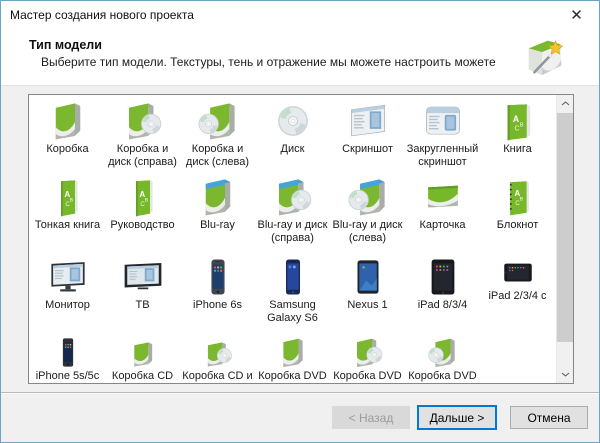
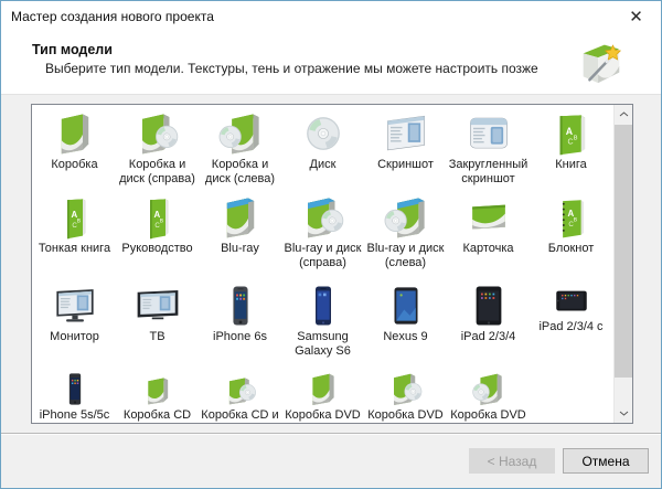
  Мастер создания нового проекта
  ✕
  Тип модели
- Выберите тип модели. Текстуры, тень и отражение мы можете настроить можете
+ Выберите тип модели. Текстуры, тень и отражение мы можете настроить позже
  Коробка
  Коробка и диск (справа)
  Коробка и диск (слева)
  Диск
  Скриншот
  Закругленный скриншот
  Книга
  Тонкая книга
  Руководство
  Blu-ray
  Blu-ray и диск (справа)
  Blu-ray и диск (слева)
  Карточка
  Блокнот
  Монитор
  ТВ
  iPhone 6s
  Samsung Galaxy S6
- Nexus 1
+ Nexus 9
- iPad 8/3/4
+ iPad 2/3/4
  iPad 2/3/4 с
  iPhone 5s/5c
  Коробка CD
  Коробка CD и
  Коробка DVD
  Коробка DVD
  Коробка DVD
  < Назад
- Дальше >
  Отмена
